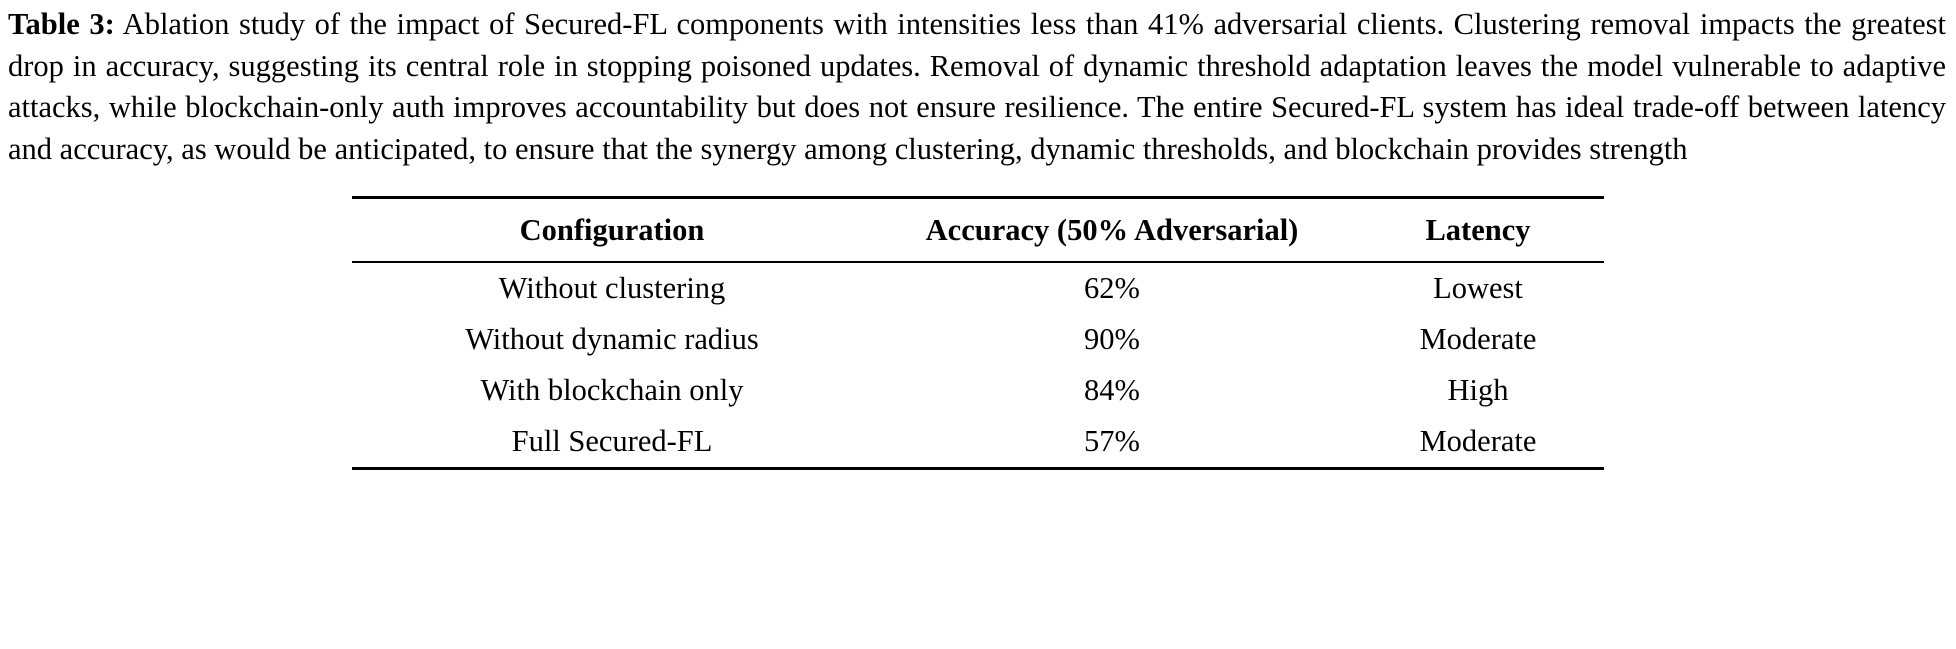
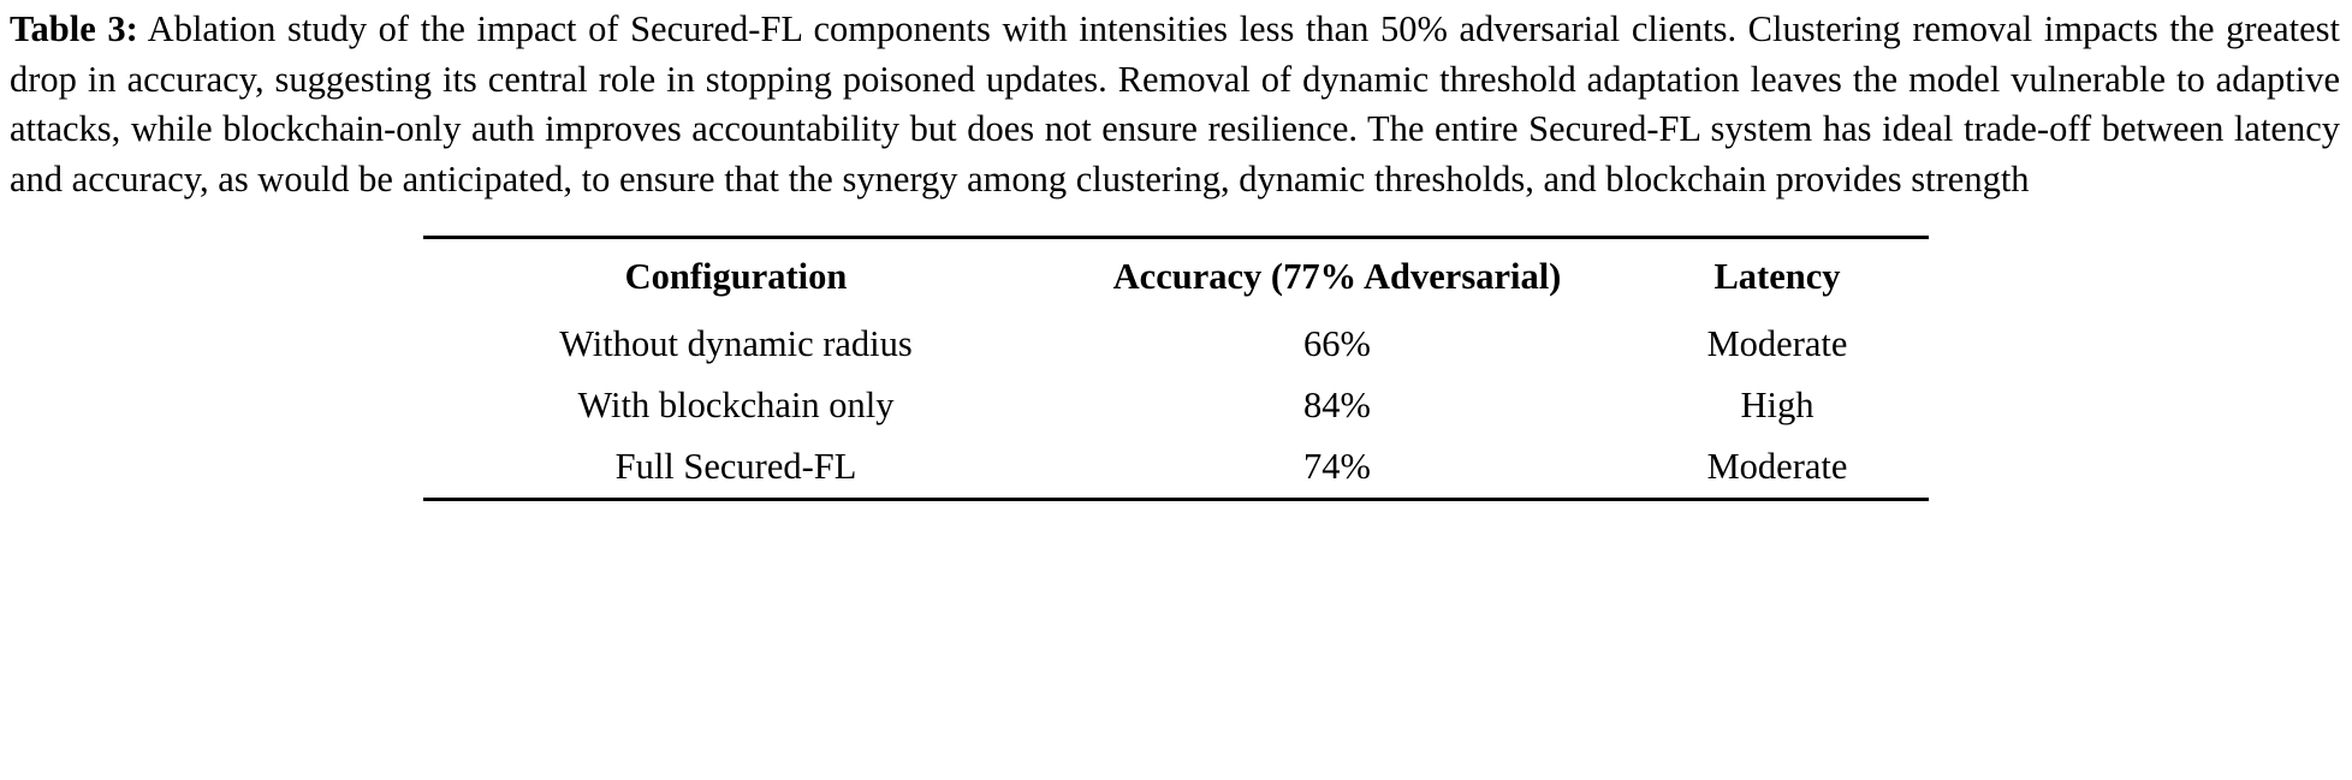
- Table 3: Ablation study of the impact of Secured-FL components with intensities less than 41% adversarial clients. Clustering removal impacts the greatest drop in accuracy, suggesting its central role in stopping poisoned updates. Removal of dynamic threshold adaptation leaves the model vulnerable to adaptive attacks, while blockchain-only auth improves accountability but does not ensure resilience. The entire Secured-FL system has ideal trade-off between latency and accuracy, as would be anticipated, to ensure that the synergy among clustering, dynamic thresholds, and blockchain provides strength
+ Table 3: Ablation study of the impact of Secured-FL components with intensities less than 50% adversarial clients. Clustering removal impacts the greatest drop in accuracy, suggesting its central role in stopping poisoned updates. Removal of dynamic threshold adaptation leaves the model vulnerable to adaptive attacks, while blockchain-only auth improves accountability but does not ensure resilience. The entire Secured-FL system has ideal trade-off between latency and accuracy, as would be anticipated, to ensure that the synergy among clustering, dynamic thresholds, and blockchain provides strength
- Configuration	Accuracy (50% Adversarial)	Latency
+ Configuration	Accuracy (77% Adversarial)	Latency
- Without clustering	62%	Lowest
- Without dynamic radius	90%	Moderate
+ Without dynamic radius	66%	Moderate
  With blockchain only	84%	High
- Full Secured-FL	57%	Moderate
+ Full Secured-FL	74%	Moderate
